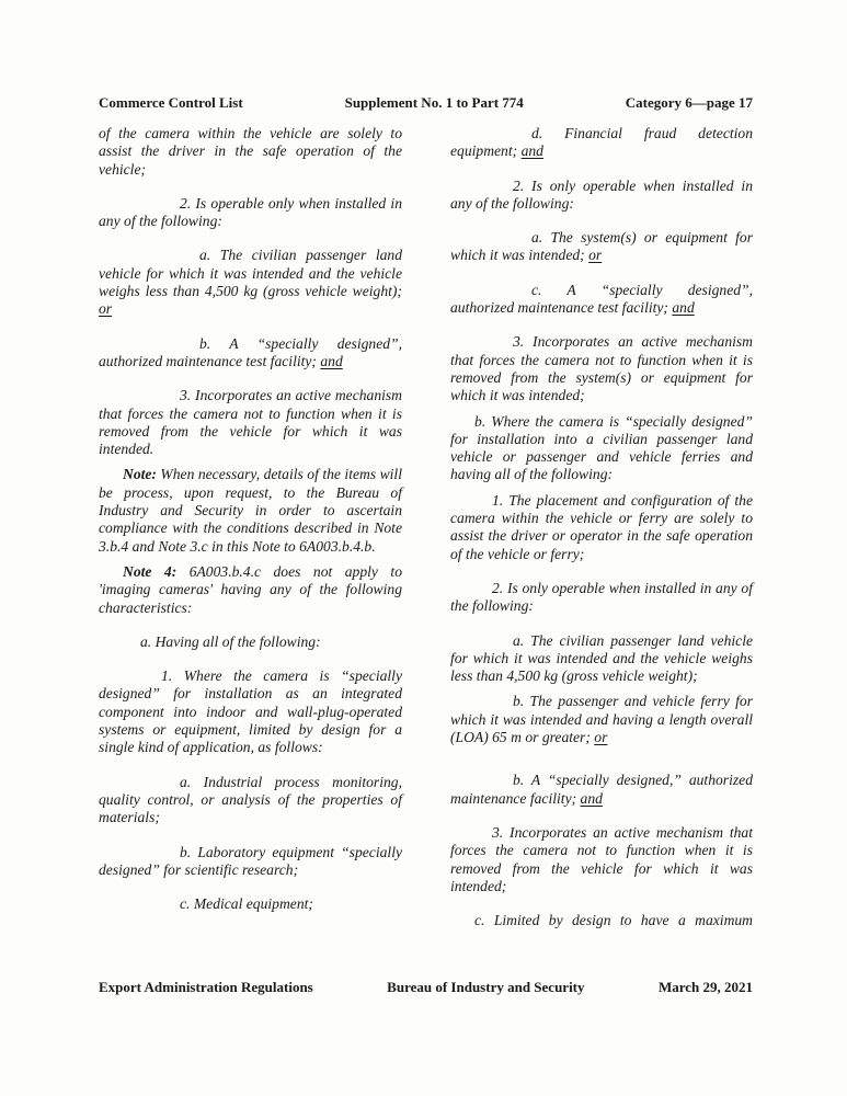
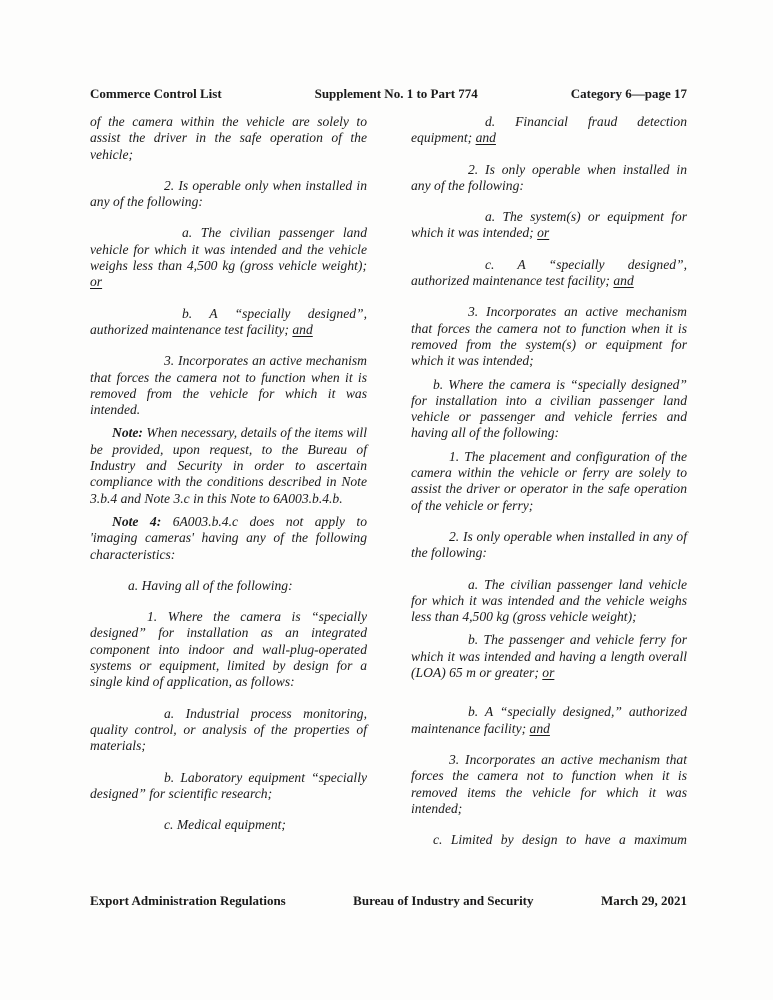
  Commerce Control List
  Supplement No. 1 to Part 774
  Category 6—page 17
  of the camera within the vehicle are solely to assist the driver in the safe operation of the vehicle;
  2. Is operable only when installed in any of the following:
  a. The civilian passenger land vehicle for which it was intended and the vehicle weighs less than 4,500 kg (gross vehicle weight); or
  b. A “specially designed”, authorized maintenance test facility; and
  3. Incorporates an active mechanism that forces the camera not to function when it is removed from the vehicle for which it was intended.
- Note: When necessary, details of the items will be process, upon request, to the Bureau of Industry and Security in order to ascertain compliance with the conditions described in Note 3.b.4 and Note 3.c in this Note to 6A003.b.4.b.
+ Note: When necessary, details of the items will be provided, upon request, to the Bureau of Industry and Security in order to ascertain compliance with the conditions described in Note 3.b.4 and Note 3.c in this Note to 6A003.b.4.b.
  Note 4: 6A003.b.4.c does not apply to 'imaging cameras' having any of the following characteristics:
  a. Having all of the following:
  1. Where the camera is “specially designed” for installation as an integrated component into indoor and wall-plug-operated systems or equipment, limited by design for a single kind of application, as follows:
  a. Industrial process monitoring, quality control, or analysis of the properties of materials;
  b. Laboratory equipment “specially designed” for scientific research;
  c. Medical equipment;
  d. Financial fraud detection equipment; and
  2. Is only operable when installed in any of the following:
  a. The system(s) or equipment for which it was intended; or
  c. A “specially designed”, authorized maintenance test facility; and
  3. Incorporates an active mechanism that forces the camera not to function when it is removed from the system(s) or equipment for which it was intended;
  b. Where the camera is “specially designed” for installation into a civilian passenger land vehicle or passenger and vehicle ferries and having all of the following:
  1. The placement and configuration of the camera within the vehicle or ferry are solely to assist the driver or operator in the safe operation of the vehicle or ferry;
  2. Is only operable when installed in any of the following:
  a. The civilian passenger land vehicle for which it was intended and the vehicle weighs less than 4,500 kg (gross vehicle weight);
  b. The passenger and vehicle ferry for which it was intended and having a length overall (LOA) 65 m or greater; or
  b. A “specially designed,” authorized maintenance facility; and
- 3. Incorporates an active mechanism that forces the camera not to function when it is removed from the vehicle for which it was intended;
+ 3. Incorporates an active mechanism that forces the camera not to function when it is removed items the vehicle for which it was intended;
  c. Limited by design to have a maximum
  Export Administration Regulations
  Bureau of Industry and Security
  March 29, 2021
